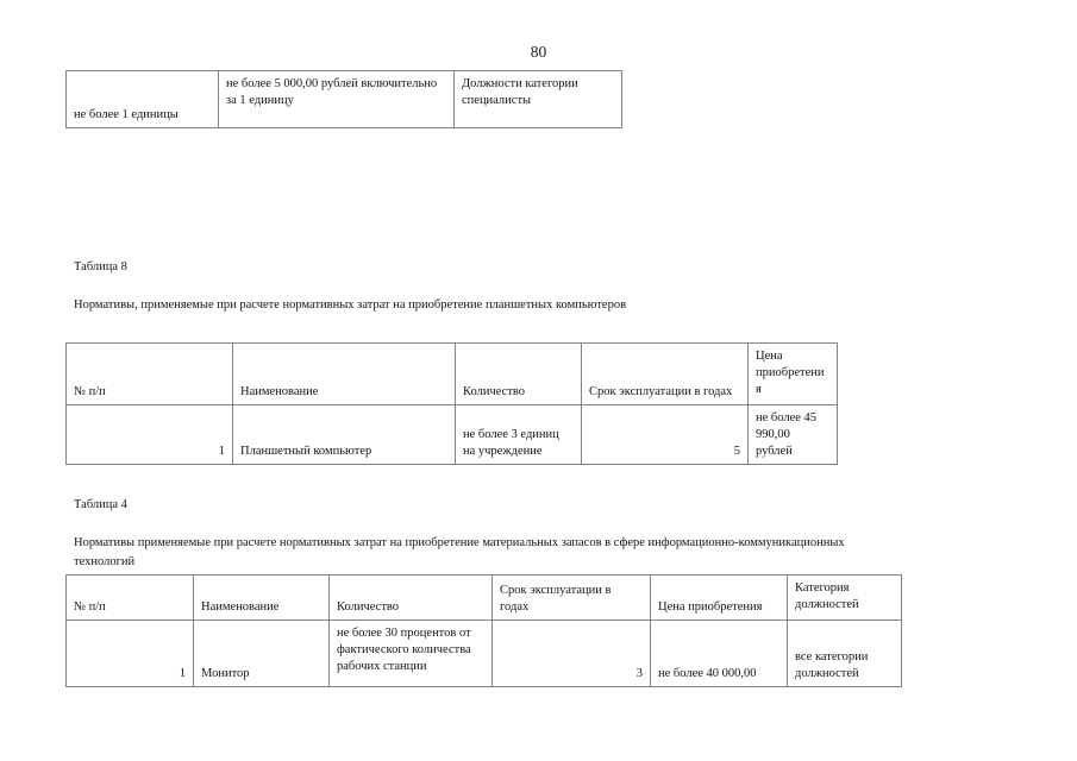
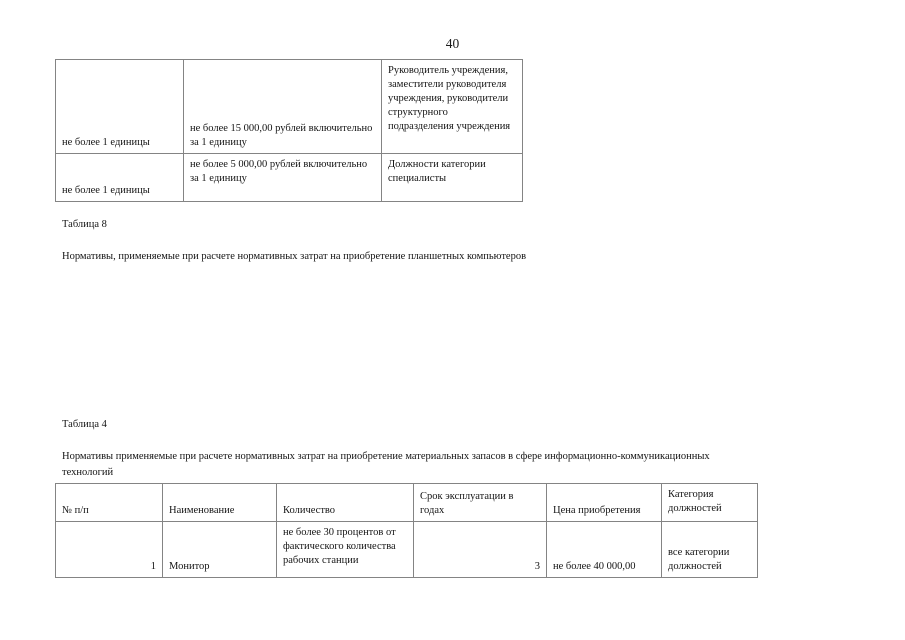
- 80
+ 40
+ не более 1 единицы	не более 15 000,00 рублей включительно за 1 единицу	Руководитель учреждения, заместители руководителя учреждения, руководители структурного подразделения учреждения
  не более 1 единицы	не более 5 000,00 рублей включительно за 1 единицу	Должности категории специалисты
  Таблица 8
  Нормативы, применяемые при расчете нормативных затрат на приобретение планшетных компьютеров
- № п/п	Наименование	Количество	Срок эксплуатации в годах	Цена приобретения
- 1	Планшетный компьютер	не более 3 единиц на учреждение	5	не более 45 990,00 рублей
  Таблица 4
  Нормативы применяемые при расчете нормативных затрат на приобретение материальных запасов в сфере информационно-коммуникационных технологий
  № п/п	Наименование	Количество	Срок эксплуатации в годах	Цена приобретения	Категория должностей
  1	Монитор	не более 30 процентов от фактического количества рабочих станции	3	не более 40 000,00	все категории должностей
